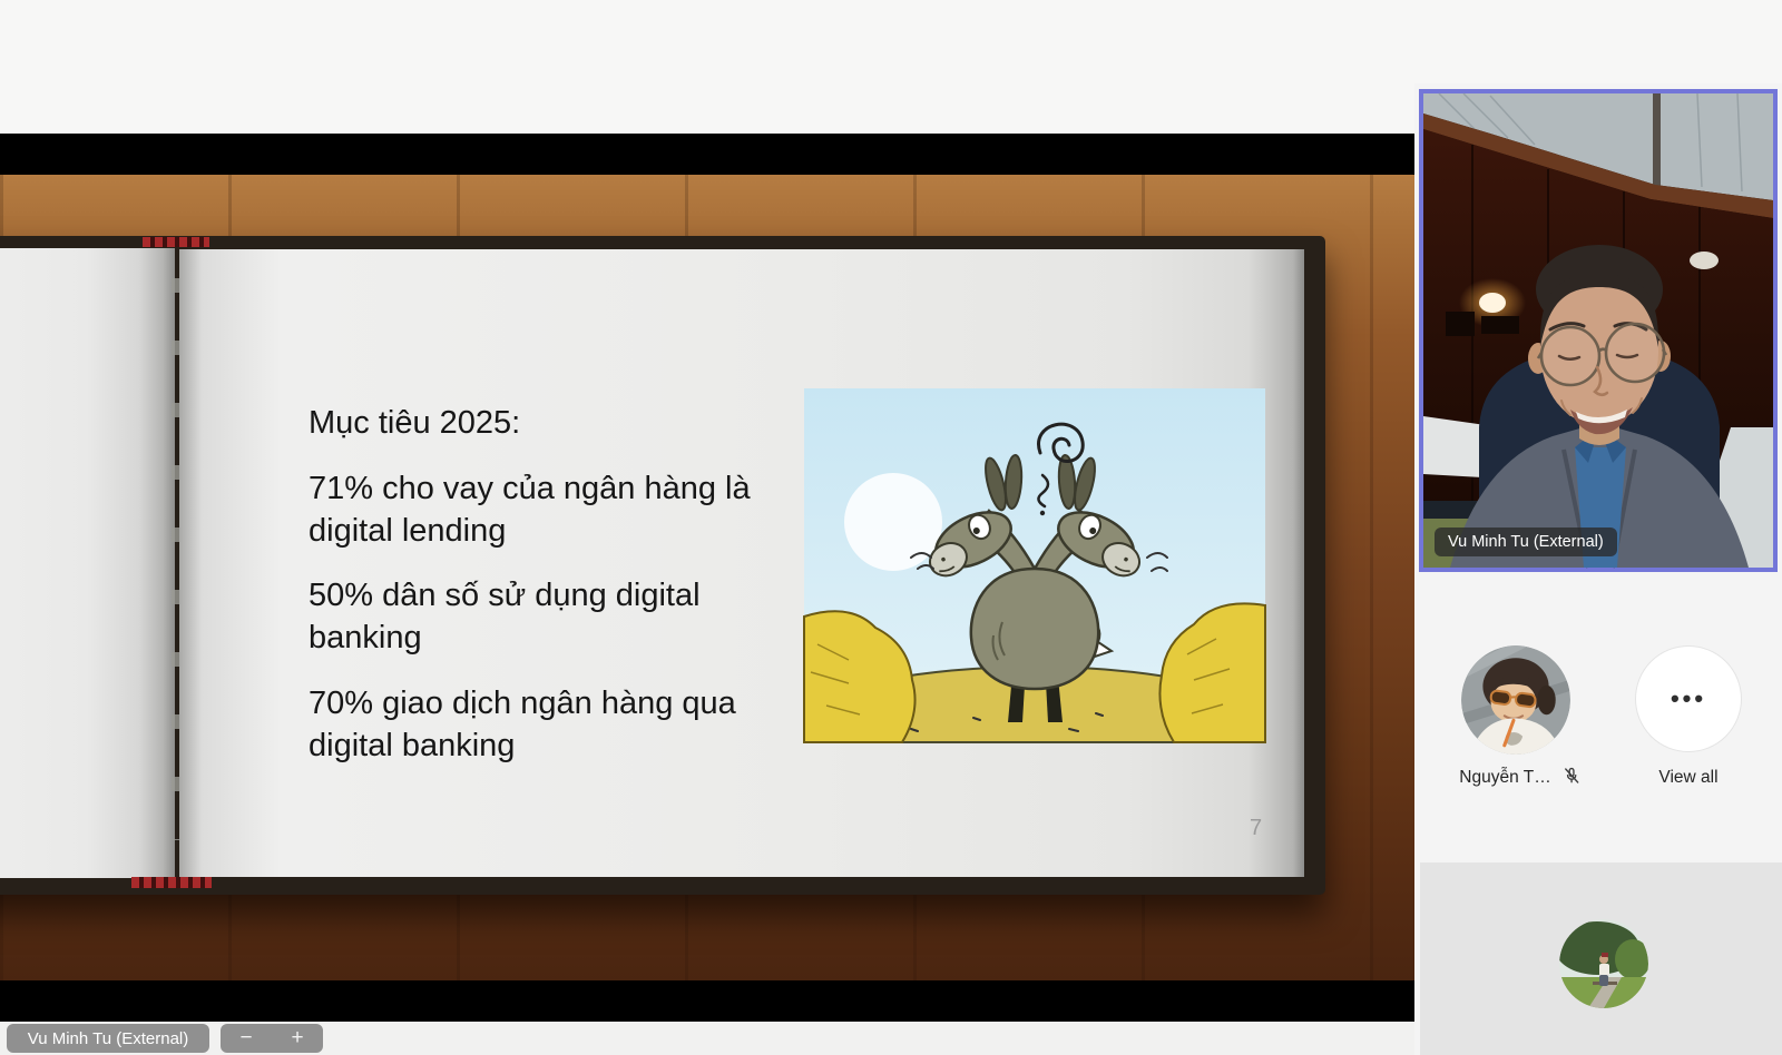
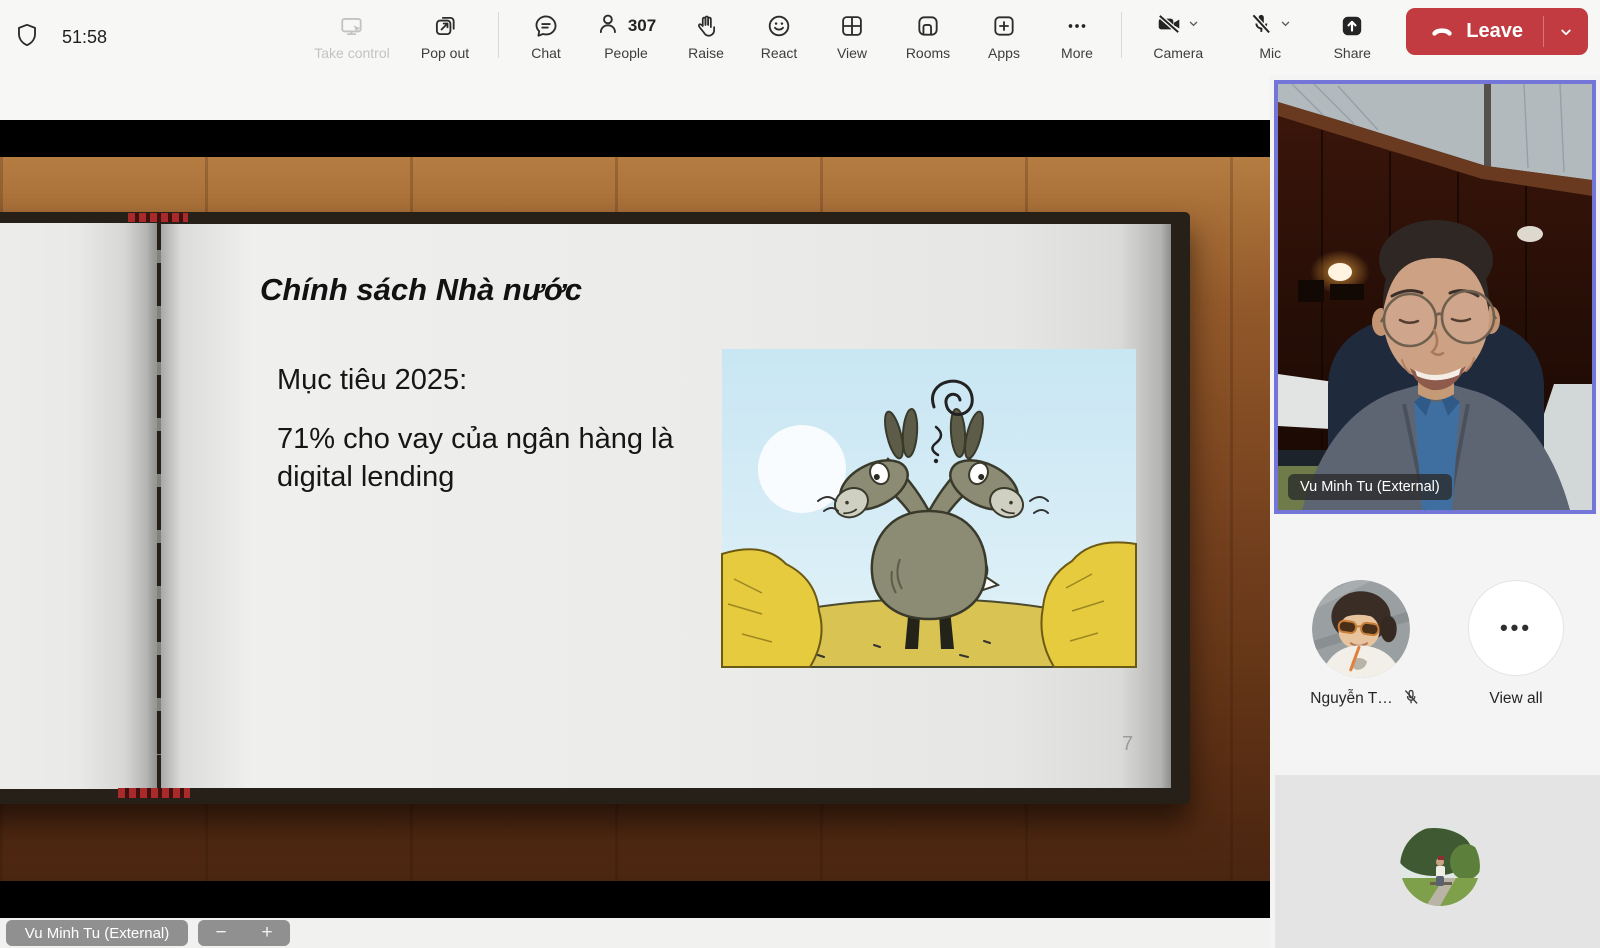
+ 51:58
+ Take control
+ Pop out
+ Chat
+ 307
+ People
+ Raise
+ React
+ View
+ Rooms
+ Apps
+ More
+ Camera
+ Mic
+ Share
+ Leave
+ Chính sách Nhà nước
  Mục tiêu 2025:
  71% cho vay của ngân hàng là digital lending
- 50% dân số sử dụng digital banking
- 70% giao dịch ngân hàng qua digital banking
  7
  Vu Minh Tu (External)
  −
  +
  Vu Minh Tu (External)
  •••
  Nguyễn T…
  View all
